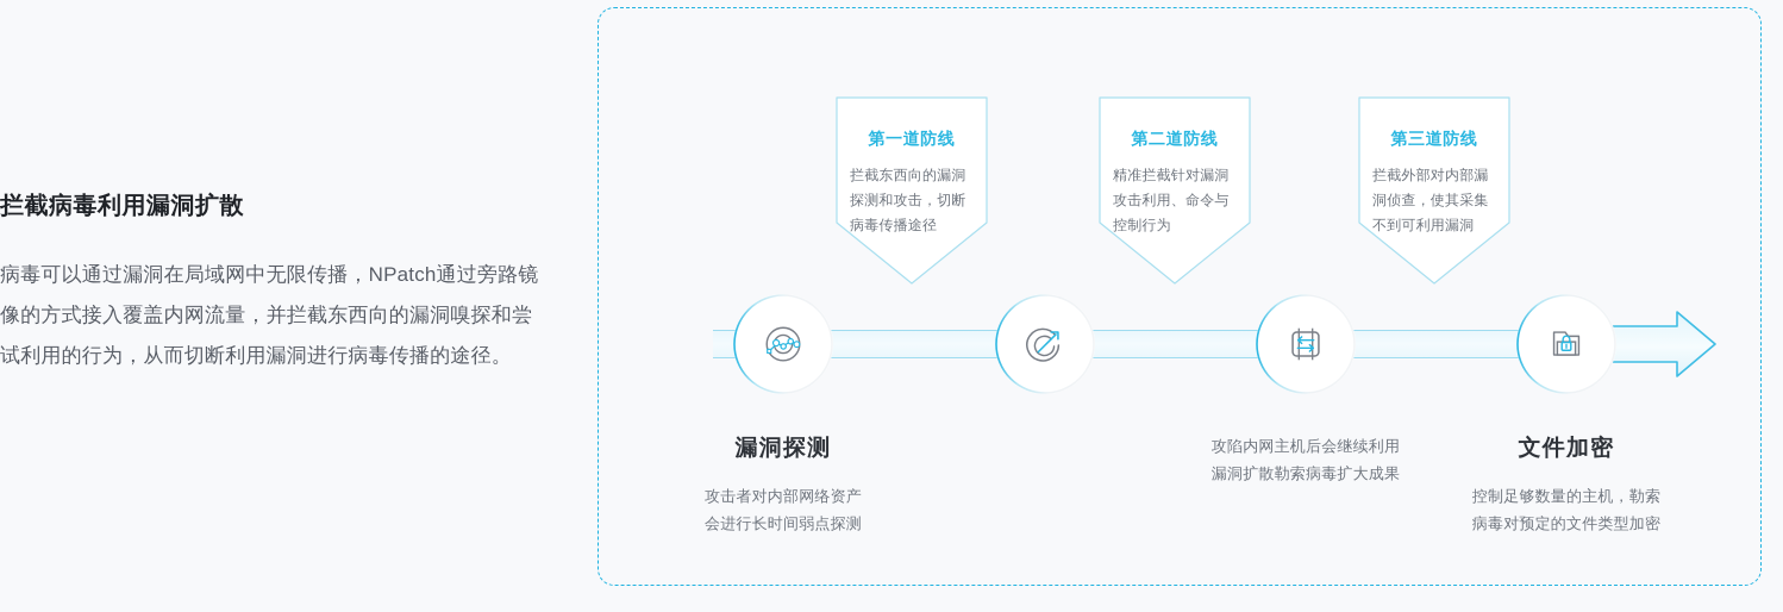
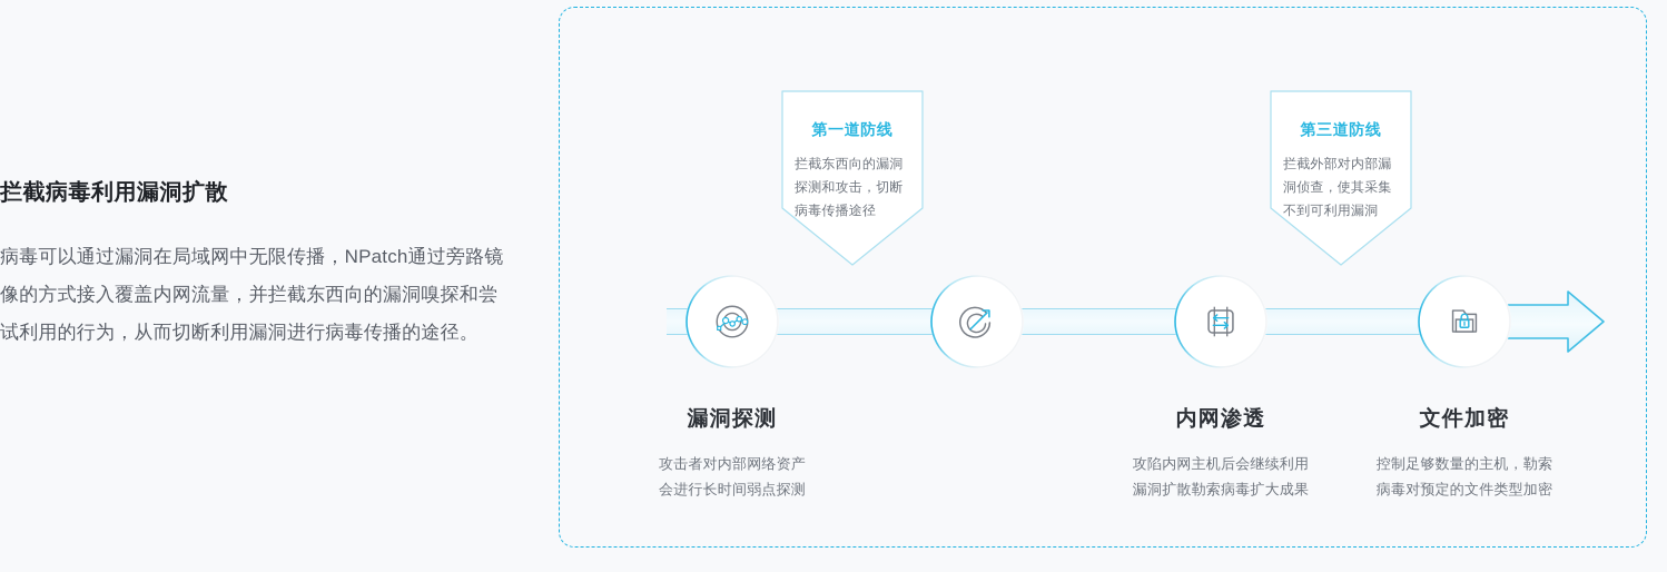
  拦截病毒利用漏洞扩散
  病毒可以通过漏洞在局域网中无限传播，NPatch通过旁路镜像的方式接入覆盖内网流量，并拦截东西向的漏洞嗅探和尝试利用的行为，从而切断利用漏洞进行病毒传播的途径。
  第一道防线
  拦截东西向的漏洞探测和攻击，切断病毒传播途径
- 第二道防线
- 精准拦截针对漏洞攻击利用、命令与控制行为
  第三道防线
  拦截外部对内部漏洞侦查，使其采集不到可利用漏洞
  漏洞探测
  攻击者对内部网络资产
  会进行长时间弱点探测
+ 内网渗透
  攻陷内网主机后会继续利用
  漏洞扩散勒索病毒扩大成果
  文件加密
  控制足够数量的主机，勒索
  病毒对预定的文件类型加密
